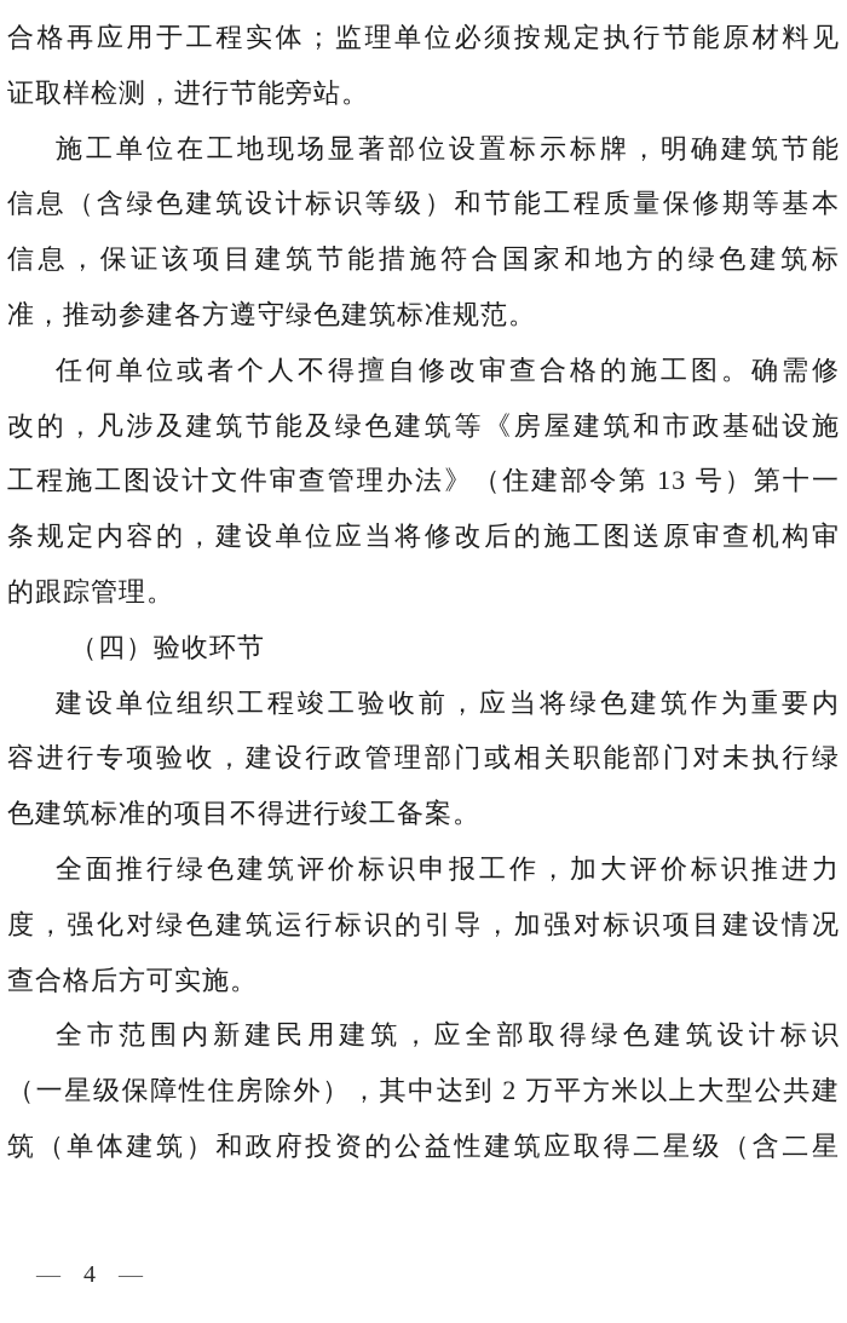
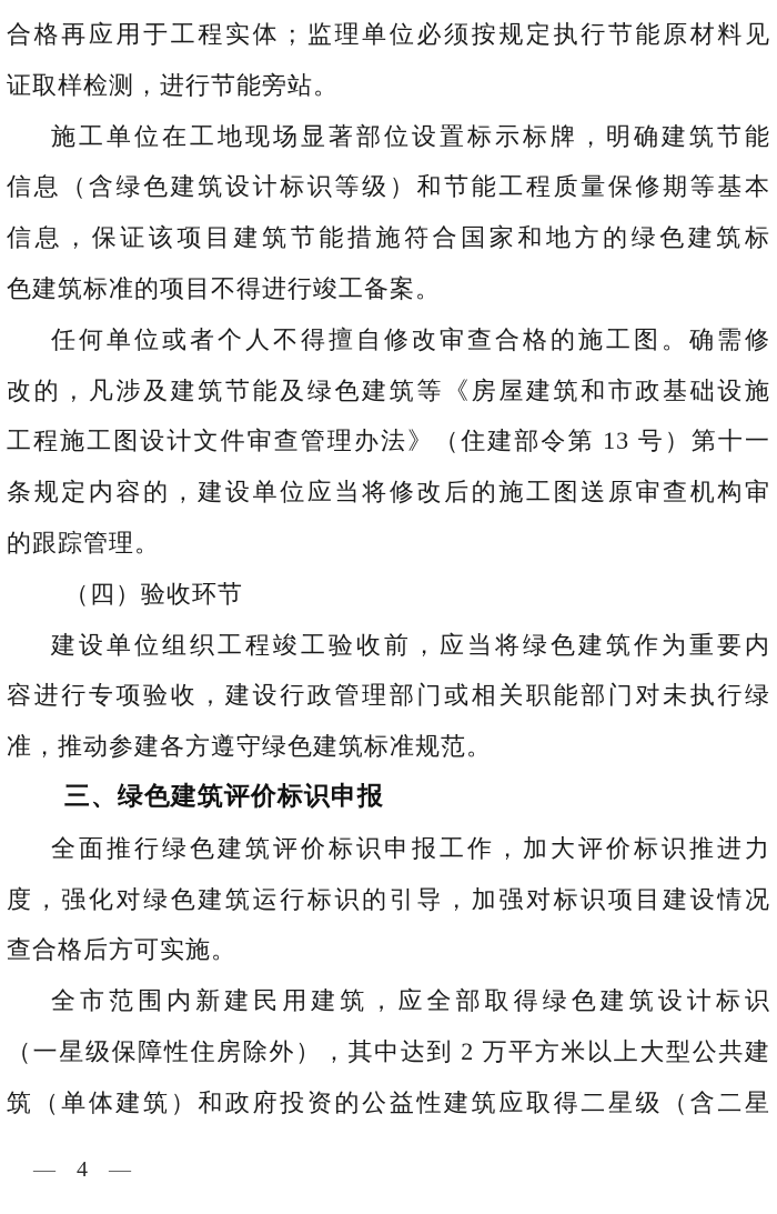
  合格再应用于工程实体；监理单位必须按规定执行节能原材料见
  证取样检测，进行节能旁站。
  施工单位在工地现场显著部位设置标示标牌，明确建筑节能
  信息（含绿色建筑设计标识等级）和节能工程质量保修期等基本
  信息，保证该项目建筑节能措施符合国家和地方的绿色建筑标
- 准，推动参建各方遵守绿色建筑标准规范。
+ 色建筑标准的项目不得进行竣工备案。
  任何单位或者个人不得擅自修改审查合格的施工图。确需修
  改的，凡涉及建筑节能及绿色建筑等《房屋建筑和市政基础设施
  工程施工图设计文件审查管理办法》（住建部令第 13 号）第十一
  条规定内容的，建设单位应当将修改后的施工图送原审查机构审
  的跟踪管理。
  （四）验收环节
  建设单位组织工程竣工验收前，应当将绿色建筑作为重要内
  容进行专项验收，建设行政管理部门或相关职能部门对未执行绿
- 色建筑标准的项目不得进行竣工备案。
+ 准，推动参建各方遵守绿色建筑标准规范。
+ 三、绿色建筑评价标识申报
  全面推行绿色建筑评价标识申报工作，加大评价标识推进力
  度，强化对绿色建筑运行标识的引导，加强对标识项目建设情况
  查合格后方可实施。
  全市范围内新建民用建筑，应全部取得绿色建筑设计标识
  （一星级保障性住房除外），其中达到 2 万平方米以上大型公共建
  筑（单体建筑）和政府投资的公益性建筑应取得二星级（含二星
  — 4 —
